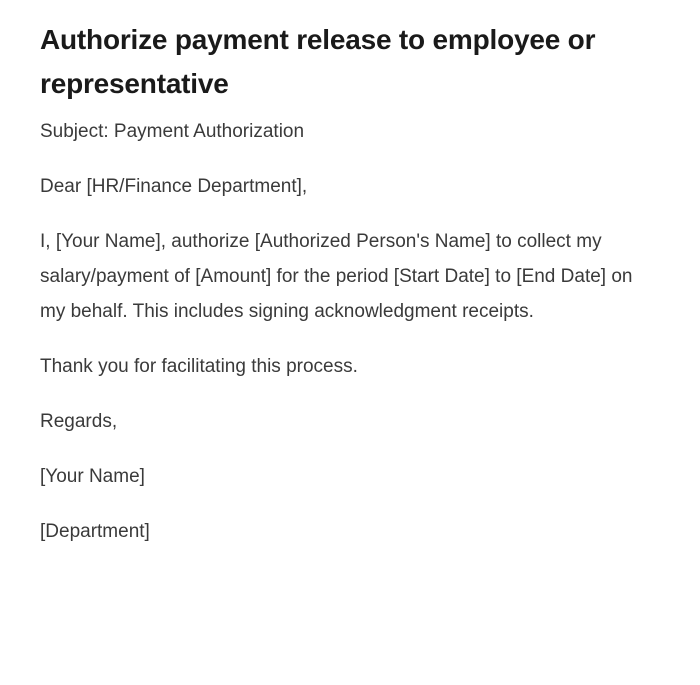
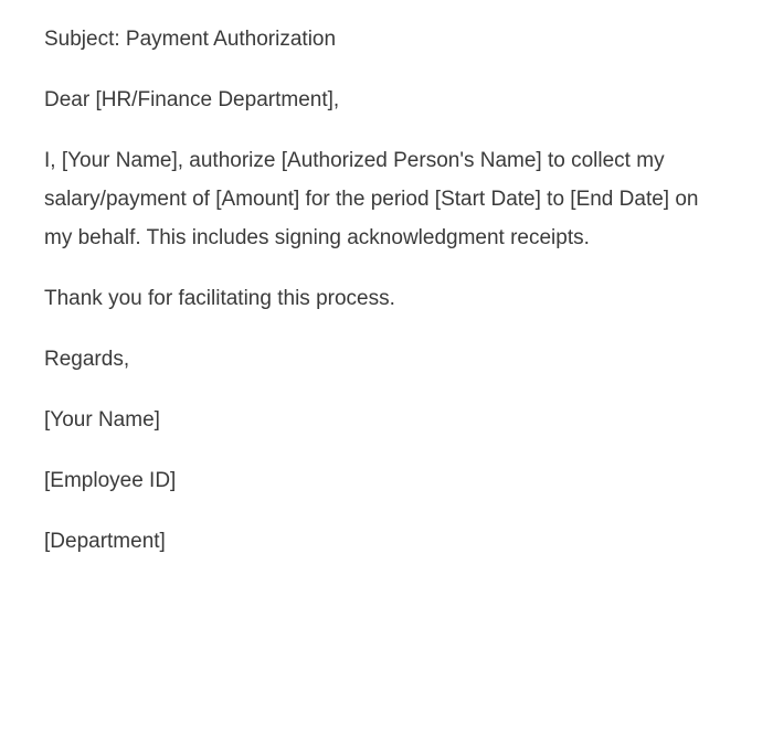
- Authorize payment release to employee or representative
  Subject: Payment Authorization
  Dear [HR/Finance Department],
  I, [Your Name], authorize [Authorized Person's Name] to collect my salary/payment of [Amount] for the period [Start Date] to [End Date] on my behalf. This includes signing acknowledgment receipts.
  Thank you for facilitating this process.
  Regards,
  [Your Name]
+ [Employee ID]
  [Department]
